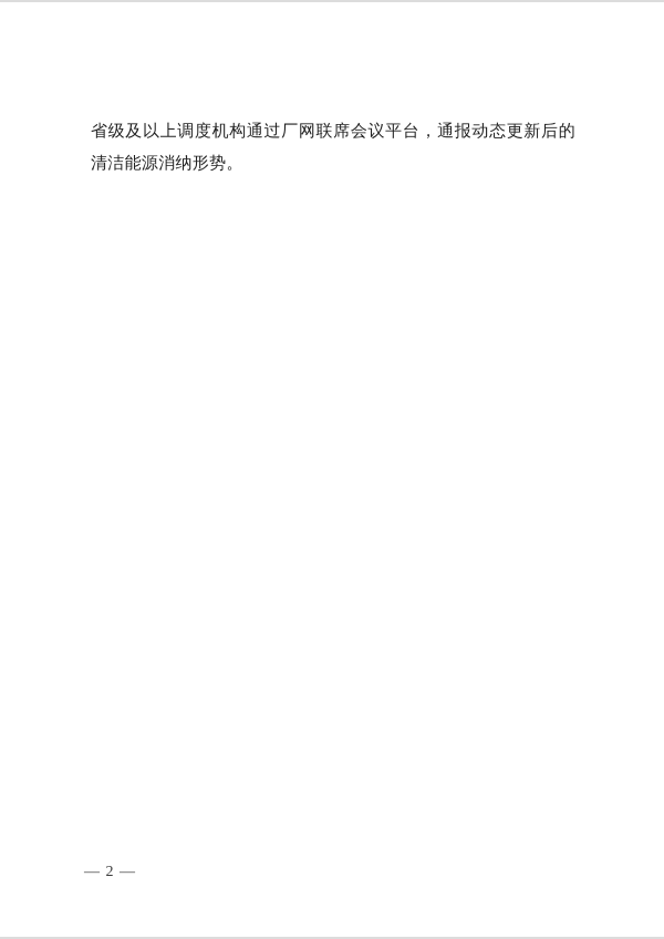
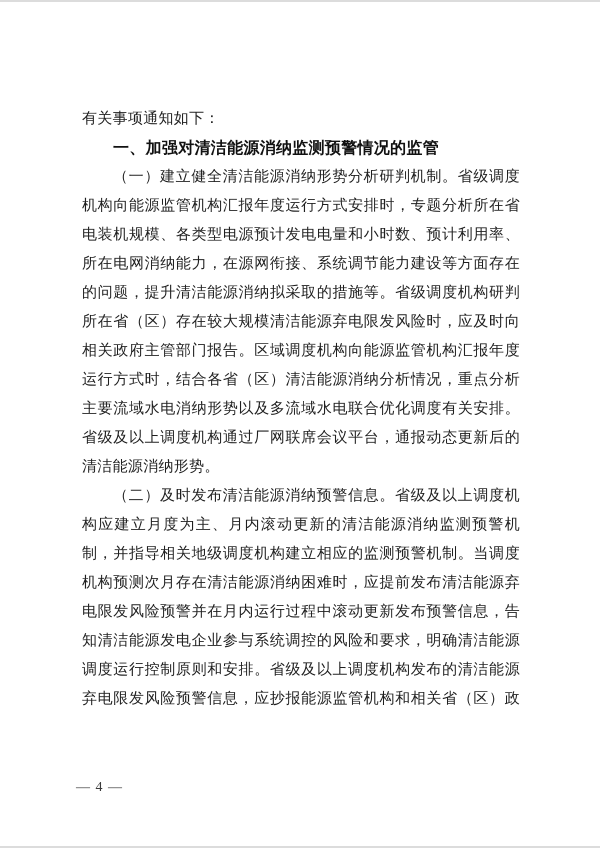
+ 有关事项通知如下：
+ 一、加强对清洁能源消纳监测预警情况的监管
+ （一）建立健全清洁能源消纳形势分析研判机制。省级调度
+ 机构向能源监管机构汇报年度运行方式安排时，专题分析所在省
+ 电装机规模、各类型电源预计发电电量和小时数、预计利用率、
+ 所在电网消纳能力，在源网衔接、系统调节能力建设等方面存在
+ 的问题，提升清洁能源消纳拟采取的措施等。省级调度机构研判
+ 所在省（区）存在较大规模清洁能源弃电限发风险时，应及时向
+ 相关政府主管部门报告。区域调度机构向能源监管机构汇报年度
+ 运行方式时，结合各省（区）清洁能源消纳分析情况，重点分析
+ 主要流域水电消纳形势以及多流域水电联合优化调度有关安排。
  省级及以上调度机构通过厂网联席会议平台，通报动态更新后的
  清洁能源消纳形势。
+ （二）及时发布清洁能源消纳预警信息。省级及以上调度机
+ 构应建立月度为主、月内滚动更新的清洁能源消纳监测预警机
+ 制，并指导相关地级调度机构建立相应的监测预警机制。当调度
+ 机构预测次月存在清洁能源消纳困难时，应提前发布清洁能源弃
+ 电限发风险预警并在月内运行过程中滚动更新发布预警信息，告
+ 知清洁能源发电企业参与系统调控的风险和要求，明确清洁能源
+ 调度运行控制原则和安排。省级及以上调度机构发布的清洁能源
+ 弃电限发风险预警信息，应抄报能源监管机构和相关省（区）政
- — 2 —
+ — 4 —
